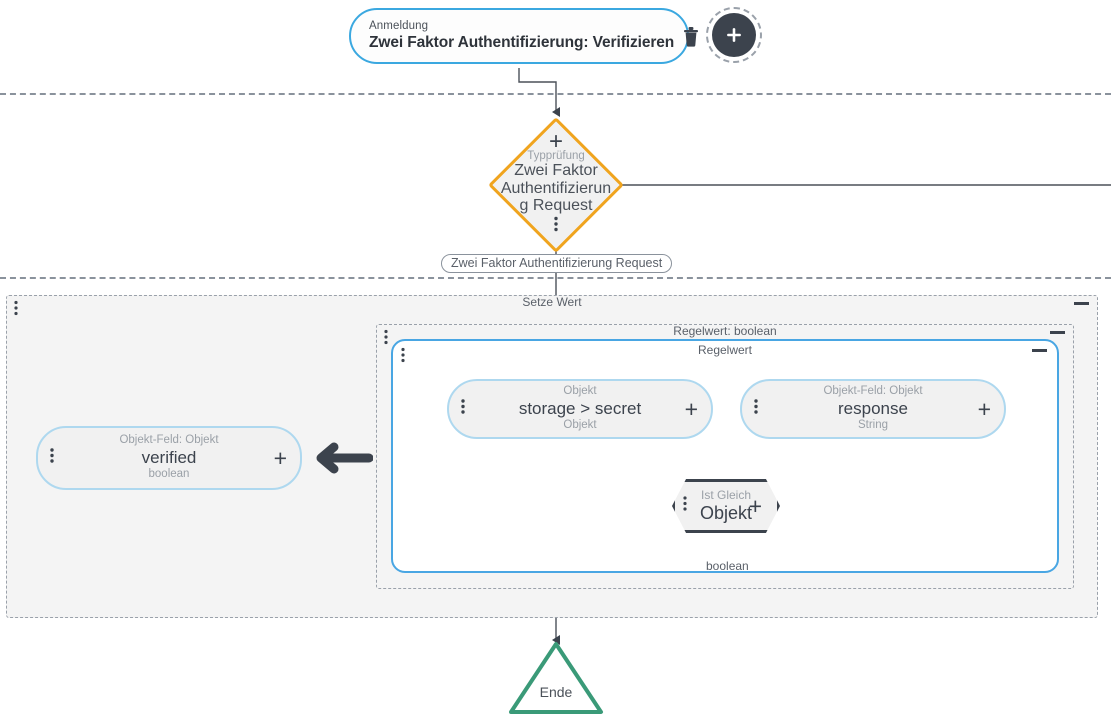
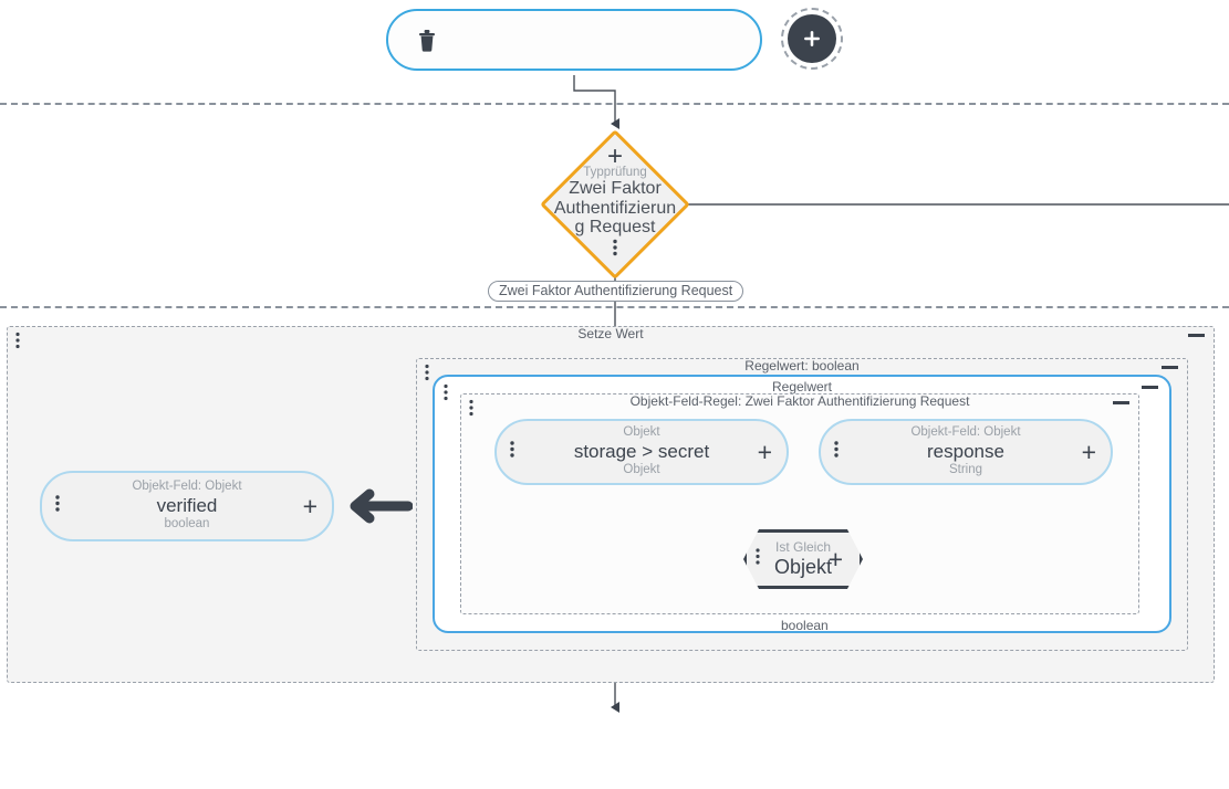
- Anmeldung
- Zwei Faktor Authentifizierung: Verifizieren
  +
  Typprüfung
  Zwei Faktor Authentifizierung Request
  Zwei Faktor Authentifizierung Request
  Setze Wert
  Regelwert: boolean
  Regelwert
+ Objekt-Feld-Regel: Zwei Faktor Authentifizierung Request
  boolean
  Objekt-Feld: Objekt
  verified
  boolean
  +
  Objekt
  storage > secret
  Objekt
  +
  Objekt-Feld: Objekt
  response
  String
  +
  Ist Gleich
  Objekt
  +
- Ende
